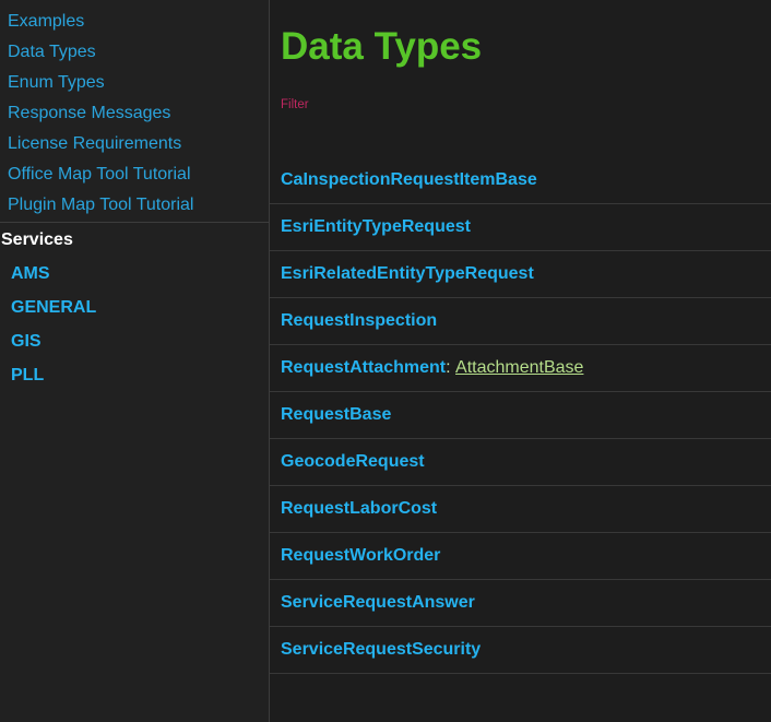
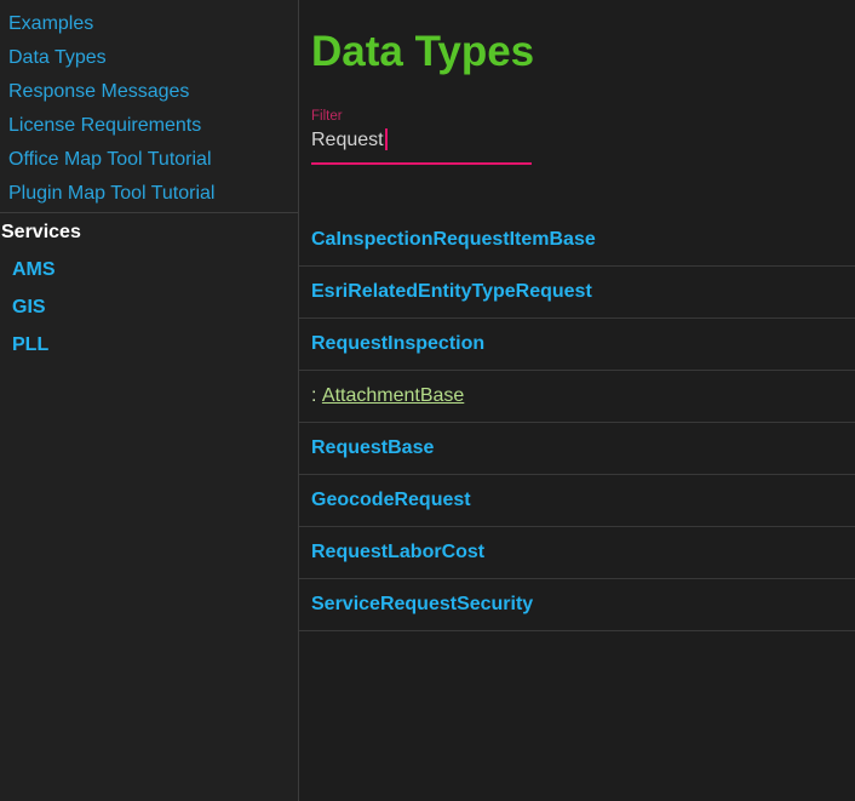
  Examples
  Data Types
- Enum Types
  Response Messages
  License Requirements
  Office Map Tool Tutorial
  Plugin Map Tool Tutorial
  Services
  AMS
- GENERAL
  GIS
  PLL
  Data Types
  Filter
+ Request
  CaInspectionRequestItemBase
- EsriEntityTypeRequest
  EsriRelatedEntityTypeRequest
  RequestInspection
- RequestAttachment
  :
  AttachmentBase
  RequestBase
  GeocodeRequest
  RequestLaborCost
- RequestWorkOrder
- ServiceRequestAnswer
  ServiceRequestSecurity
